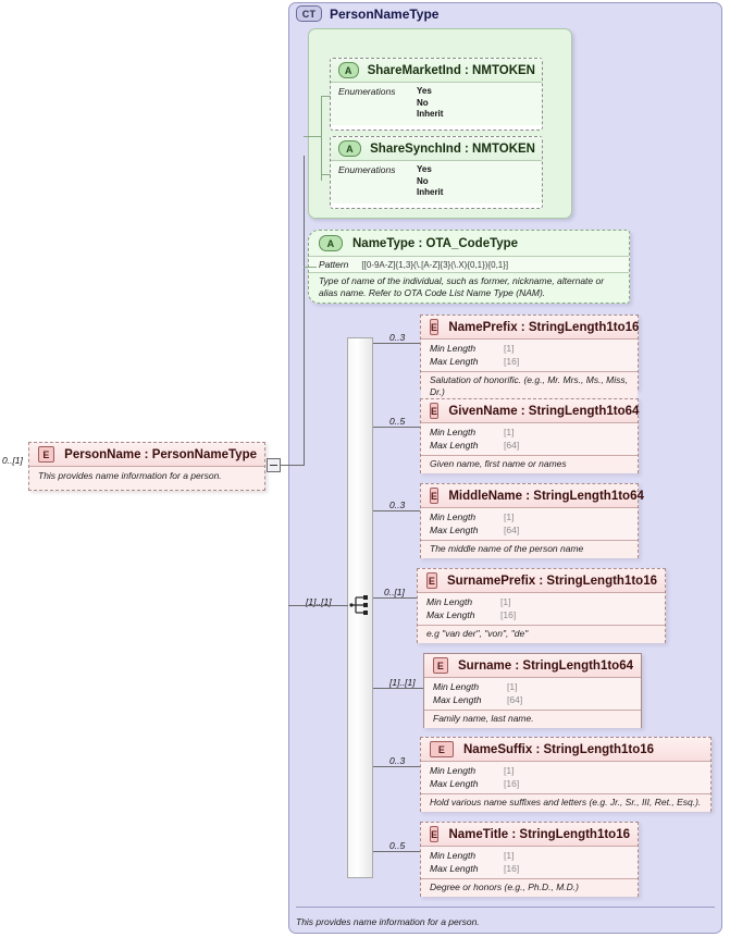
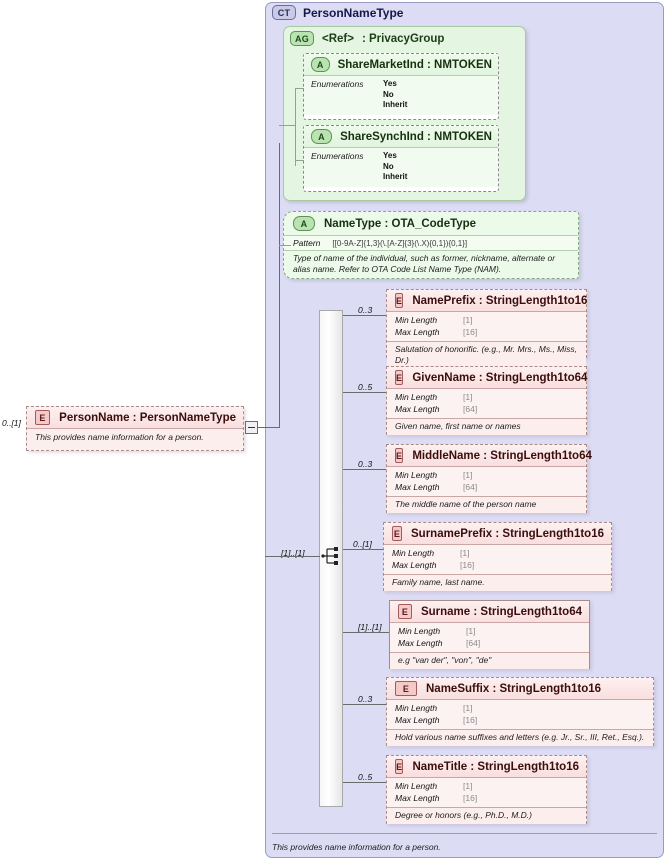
  CT
  PersonNameType
  0..[1]
  E
  PersonName : PersonNameType
  This provides name information for a person.
+ AG
+ <Ref>
+ : PrivacyGroup
  A
  ShareMarketInd : NMTOKEN
  Enumerations
  Yes
  No
  Inherit
  A
  ShareSynchInd : NMTOKEN
  Enumerations
  Yes
  No
  Inherit
  A
  NameType : OTA_CodeType
  Pattern
  [[0-9A-Z]{1,3}(\.[A-Z]{3}(\.X){0,1}){0,1}]
  Type of name of the individual, such as former, nickname, alternate or alias name. Refer to OTA Code List Name Type (NAM).
  [1]..[1]
  0..3
  E
  NamePrefix : StringLength1to16
  Min Length
  [1]
  Max Length
  [16]
  Salutation of honorific. (e.g., Mr. Mrs., Ms., Miss, Dr.)
  0..5
  E
  GivenName : StringLength1to64
  Min Length
  [1]
  Max Length
  [64]
  Given name, first name or names
  0..3
  E
  MiddleName : StringLength1to64
  Min Length
  [1]
  Max Length
  [64]
  The middle name of the person name
  0..[1]
  E
  SurnamePrefix : StringLength1to16
  Min Length
  [1]
  Max Length
  [16]
- e.g "van der", "von", "de"
+ Family name, last name.
  [1]..[1]
  E
  Surname : StringLength1to64
  Min Length
  [1]
  Max Length
  [64]
- Family name, last name.
+ e.g "van der", "von", "de"
  0..3
  E
  NameSuffix : StringLength1to16
  Min Length
  [1]
  Max Length
  [16]
  Hold various name suffixes and letters (e.g. Jr., Sr., III, Ret., Esq.).
  0..5
  E
  NameTitle : StringLength1to16
  Min Length
  [1]
  Max Length
  [16]
  Degree or honors (e.g., Ph.D., M.D.)
  This provides name information for a person.
